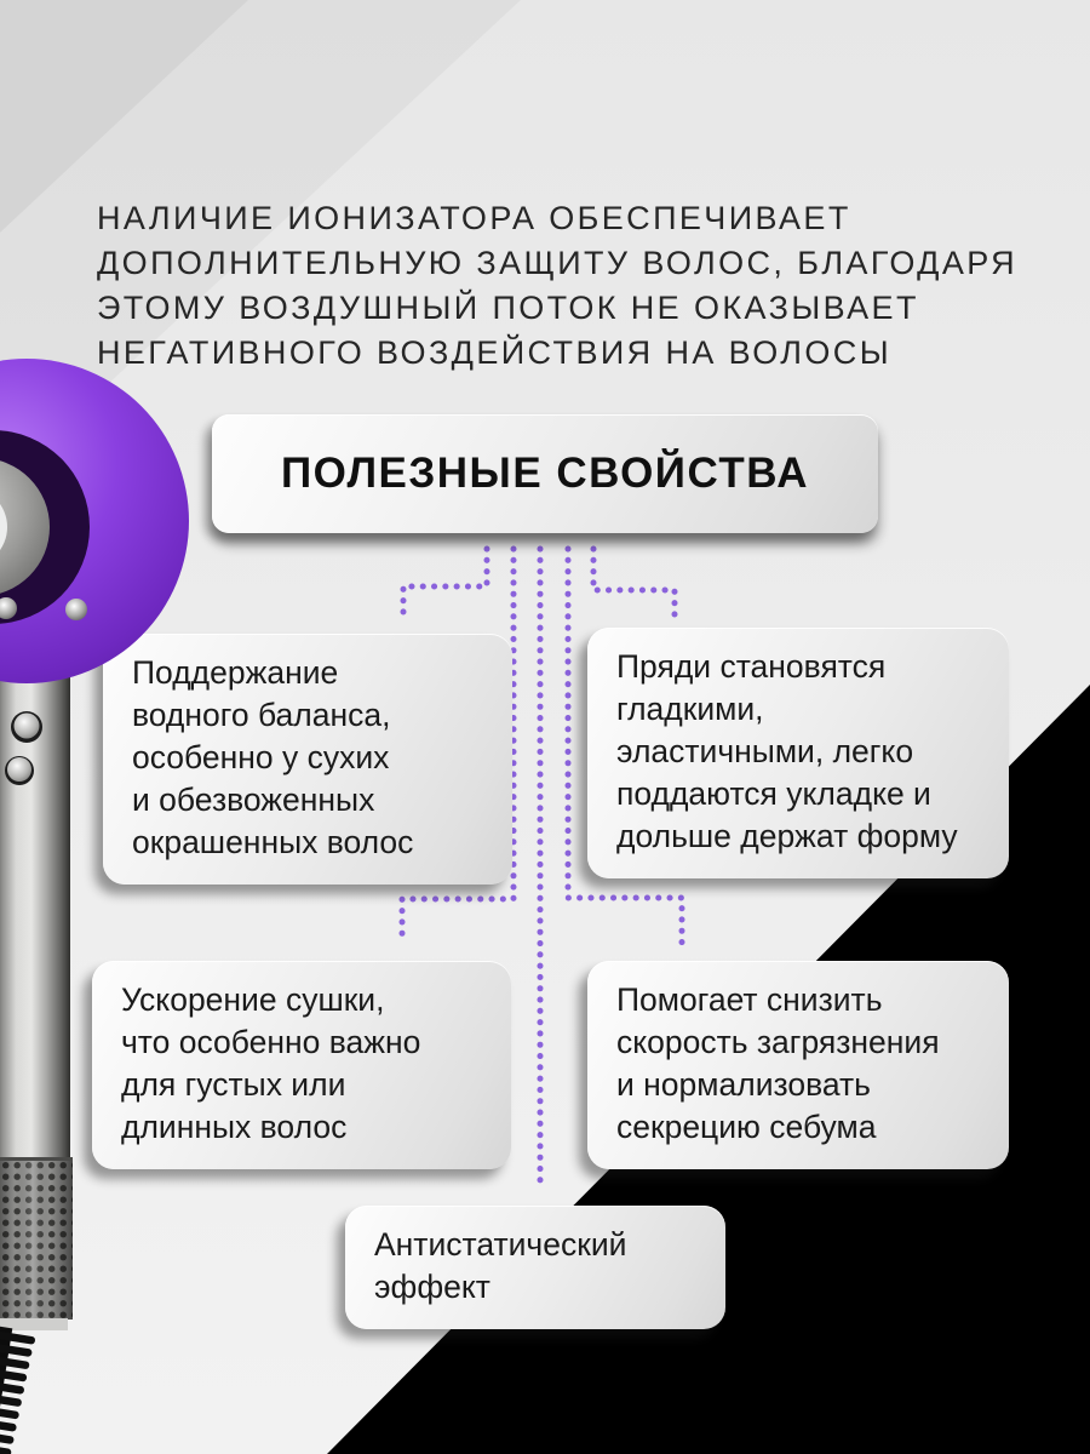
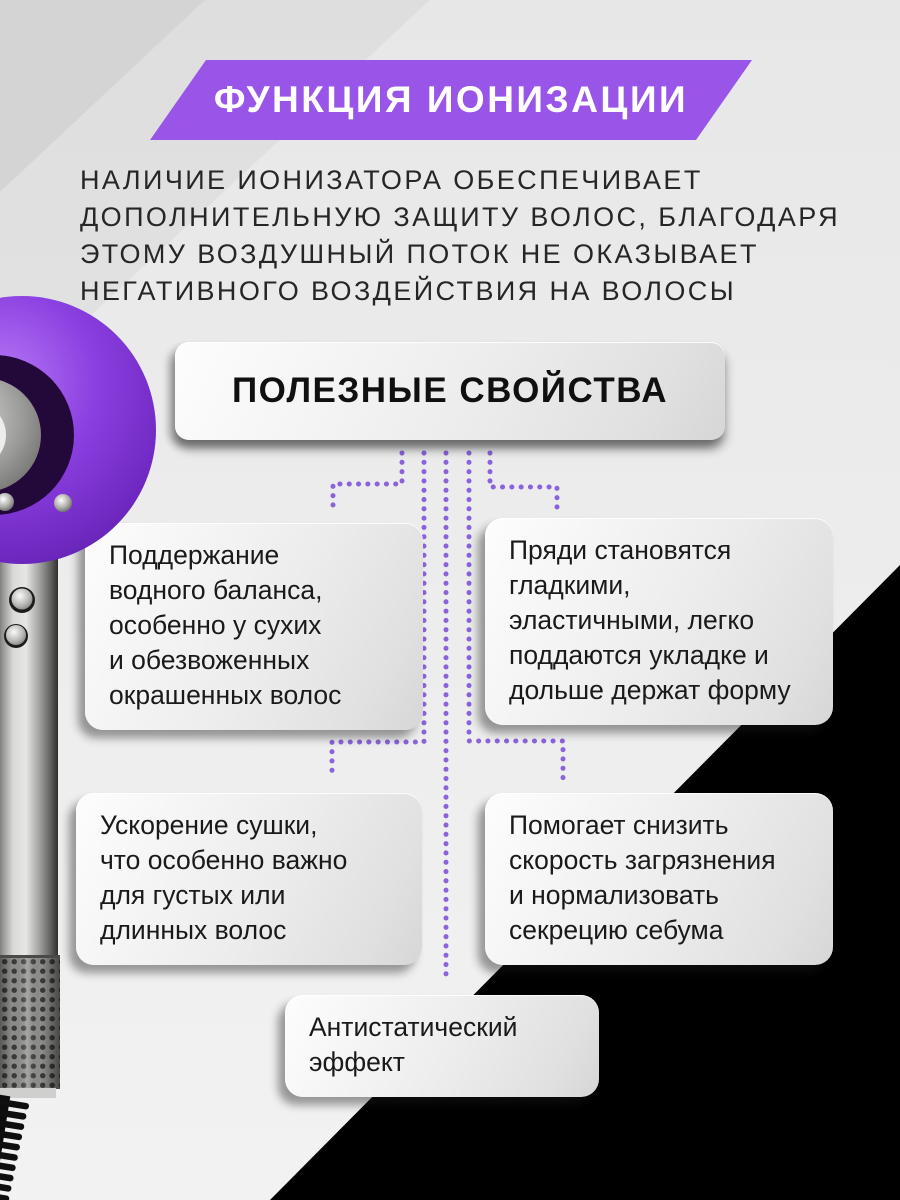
+ ФУНКЦИЯ ИОНИЗАЦИИ
  НАЛИЧИЕ ИОНИЗАТОРА ОБЕСПЕЧИВАЕТ
  ДОПОЛНИТЕЛЬНУЮ ЗАЩИТУ ВОЛОС, БЛАГОДАРЯ
  ЭТОМУ ВОЗДУШНЫЙ ПОТОК НЕ ОКАЗЫВАЕТ
  НЕГАТИВНОГО ВОЗДЕЙСТВИЯ НА ВОЛОСЫ
  ПОЛЕЗНЫЕ СВОЙСТВА
  Поддержание
  водного баланса,
  особенно у сухих
  и обезвоженных
  окрашенных волос
  Пряди становятся
  гладкими,
  эластичными, легко
  поддаются укладке и
  дольше держат форму
  Ускорение сушки,
  что особенно важно
  для густых или
  длинных волос
  Помогает снизить
  скорость загрязнения
  и нормализовать
  секрецию себума
  Антистатический
  эффект
